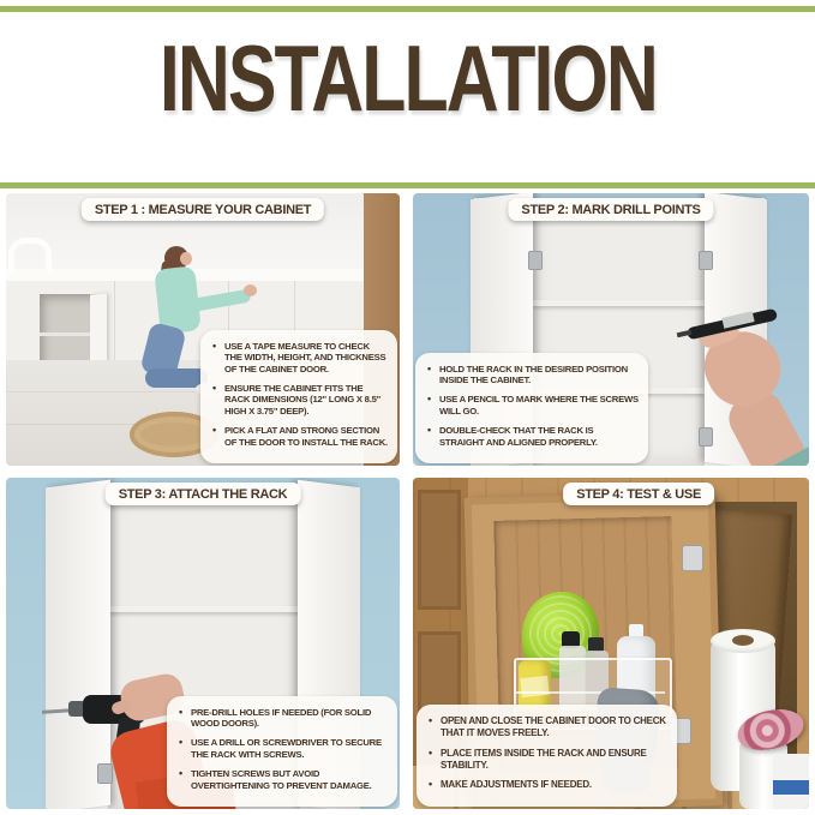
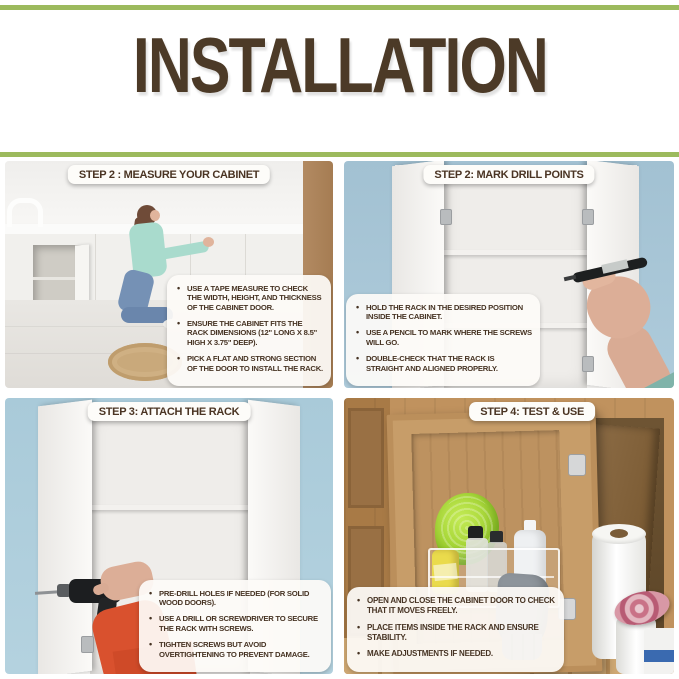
  INSTALLATION
- STEP 1 : MEASURE YOUR CABINET
+ STEP 2 : MEASURE YOUR CABINET
  USE A TAPE MEASURE TO CHECK THE WIDTH, HEIGHT, AND THICKNESS OF THE CABINET DOOR.
  ENSURE THE CABINET FITS THE RACK DIMENSIONS (12" LONG X 8.5" HIGH X 3.75" DEEP).
  PICK A FLAT AND STRONG SECTION OF THE DOOR TO INSTALL THE RACK.
  STEP 2: MARK DRILL POINTS
  HOLD THE RACK IN THE DESIRED POSITION INSIDE THE CABINET.
  USE A PENCIL TO MARK WHERE THE SCREWS WILL GO.
  DOUBLE-CHECK THAT THE RACK IS STRAIGHT AND ALIGNED PROPERLY.
  STEP 3: ATTACH THE RACK
  PRE-DRILL HOLES IF NEEDED (FOR SOLID WOOD DOORS).
  USE A DRILL OR SCREWDRIVER TO SECURE THE RACK WITH SCREWS.
  TIGHTEN SCREWS BUT AVOID OVERTIGHTENING TO PREVENT DAMAGE.
  STEP 4: TEST & USE
  OPEN AND CLOSE THE CABINET DOOR TO CHECK THAT IT MOVES FREELY.
  PLACE ITEMS INSIDE THE RACK AND ENSURE STABILITY.
  MAKE ADJUSTMENTS IF NEEDED.
